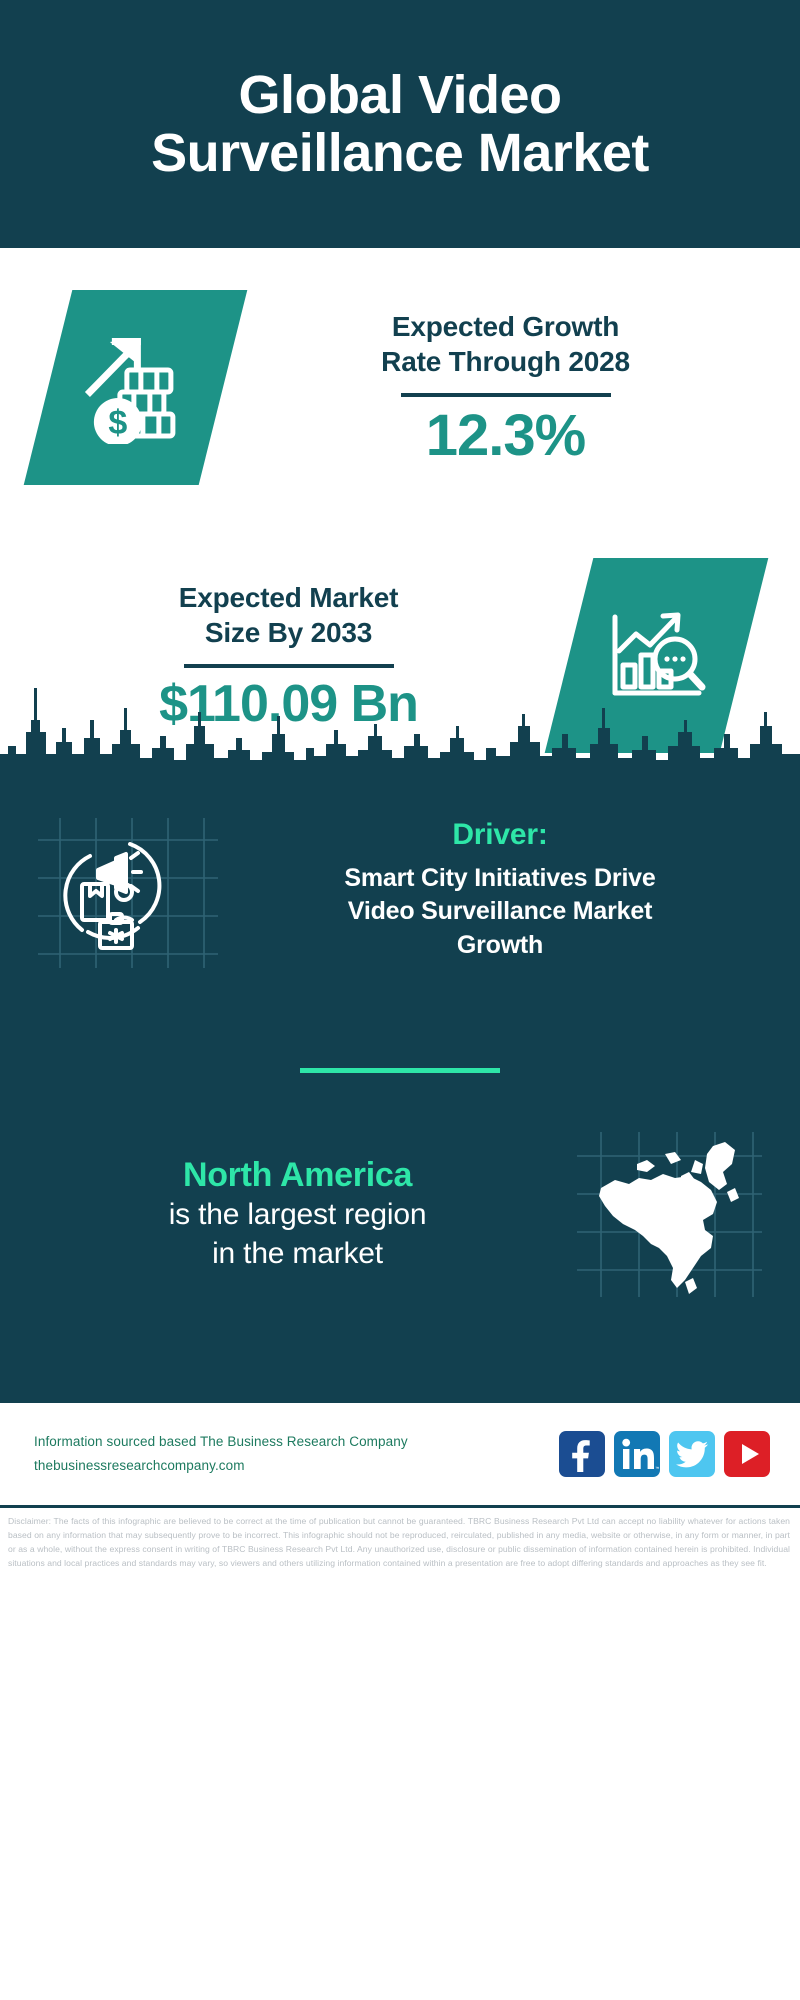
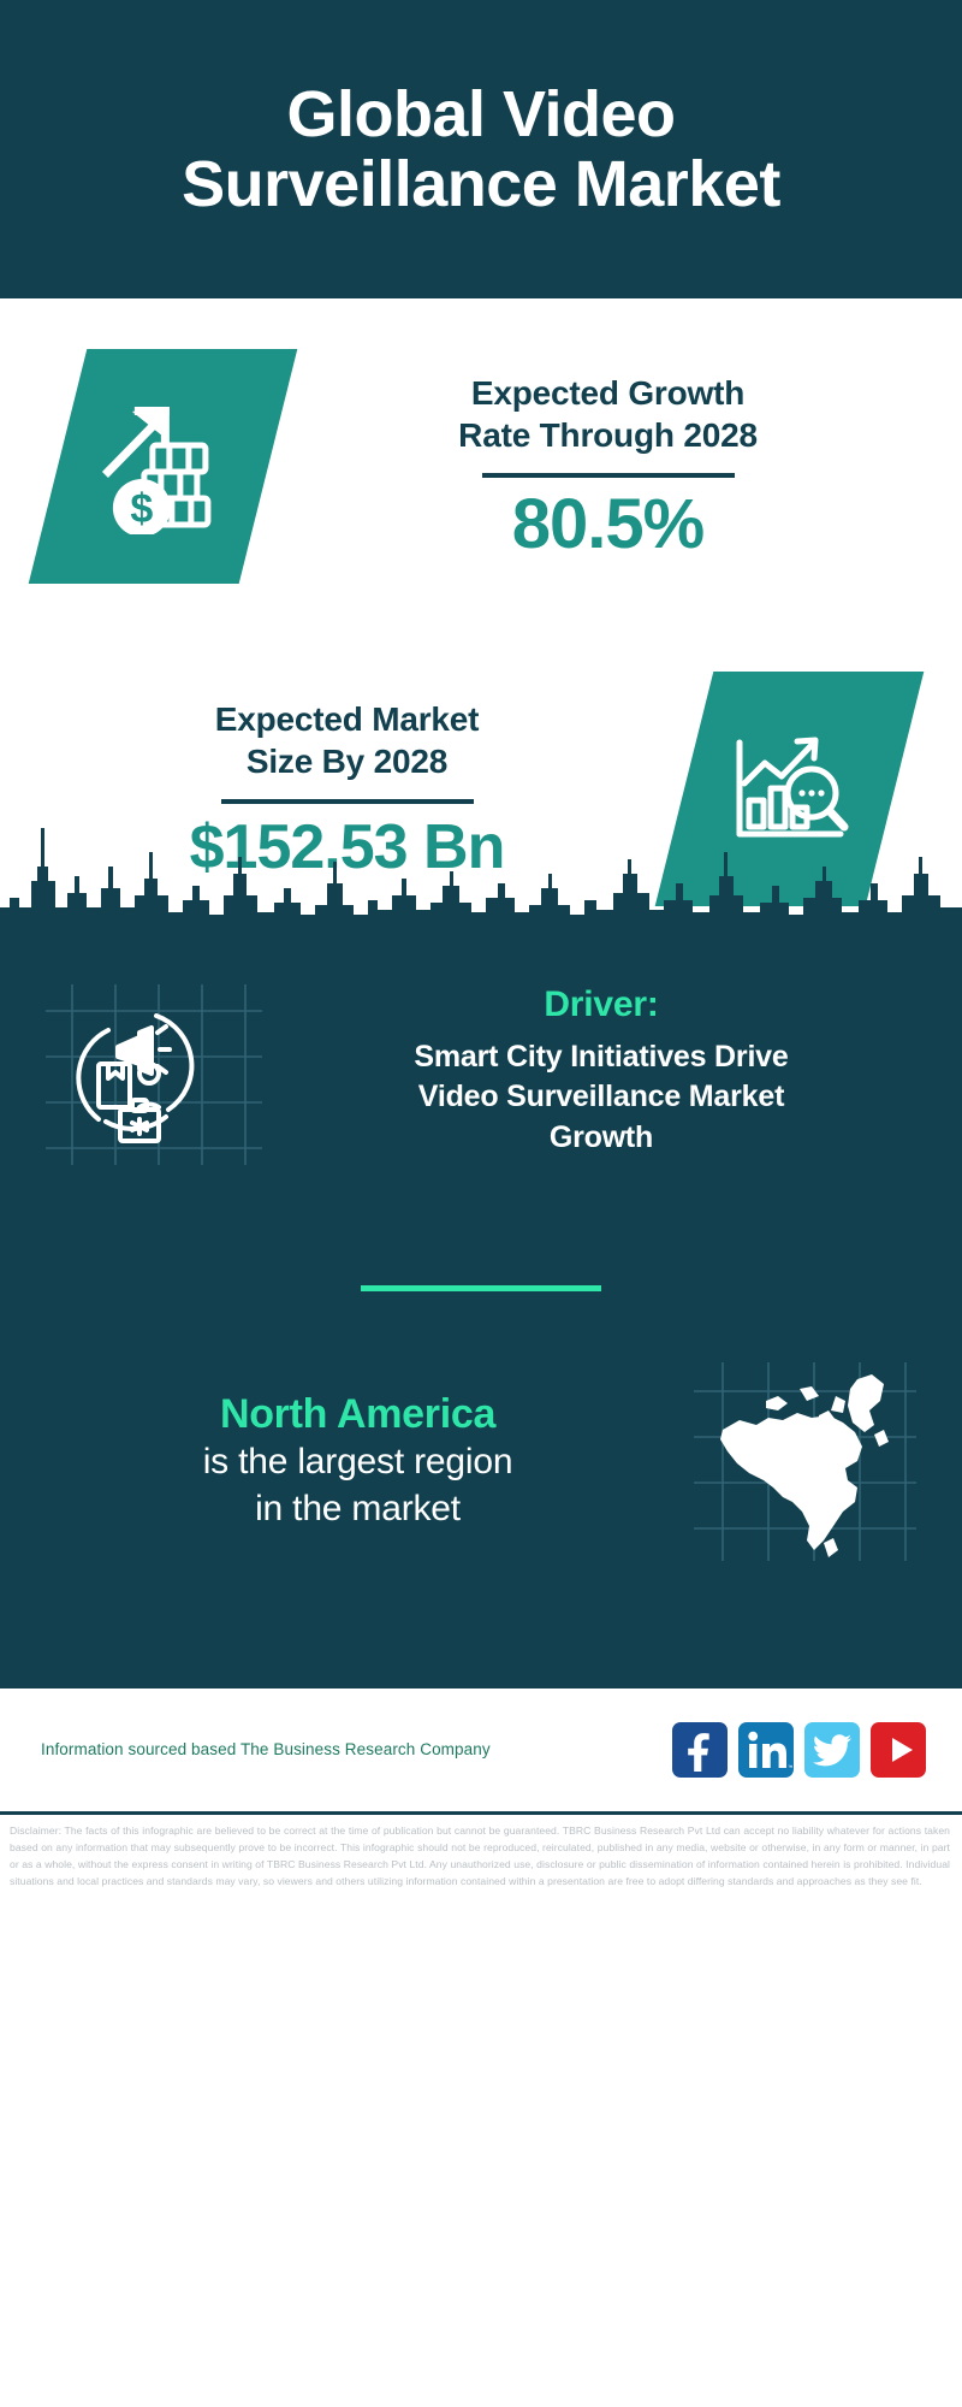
  Global Video
  Surveillance Market
  Expected Growth
  Rate Through 2028
- 12.3%
+ 80.5%
  Expected Market
- Size By 2033
+ Size By 2028
- $110.09 Bn
+ $152.53 Bn
  Driver:
  Smart City Initiatives Drive
  Video Surveillance Market
  Growth
  North America
  is the largest region
  in the market
  Information sourced based The Business Research Company
- thebusinessresearchcompany.com
  Disclaimer: The facts of this infographic are believed to be correct at the time of publication but cannot be guaranteed. TBRC Business Research Pvt Ltd can accept no liability whatever for actions taken based on any information that may subsequently prove to be incorrect. This infographic should not be reproduced, reirculated, published in any media, website or otherwise, in any form or manner, in part or as a whole, without the express consent in writing of TBRC Business Research Pvt Ltd. Any unauthorized use, disclosure or public dissemination of information contained herein is prohibited. Individual situations and local practices and standards may vary, so viewers and others utilizing information contained within a presentation are free to adopt differing standards and approaches as they see fit.
